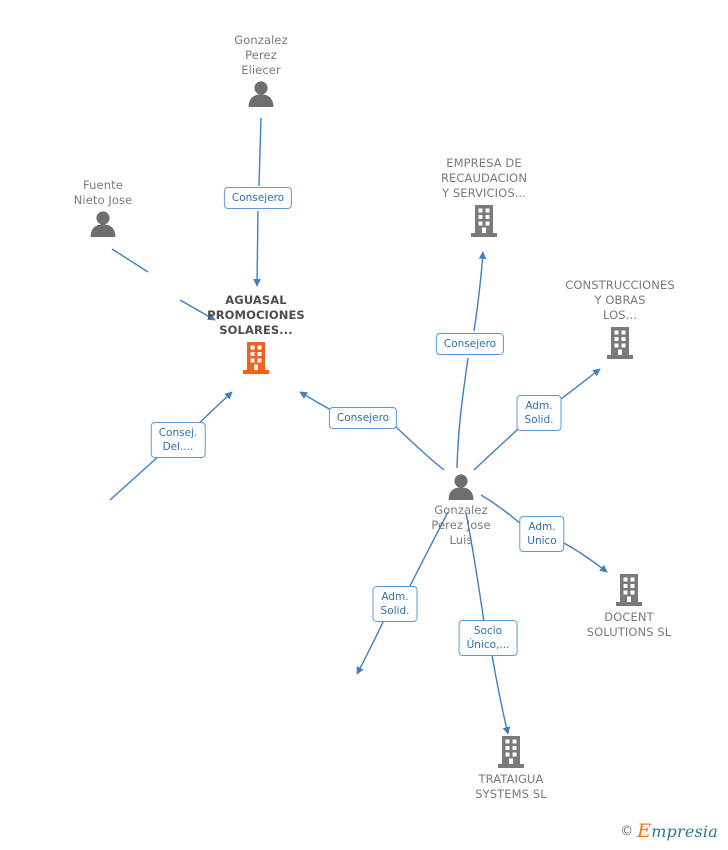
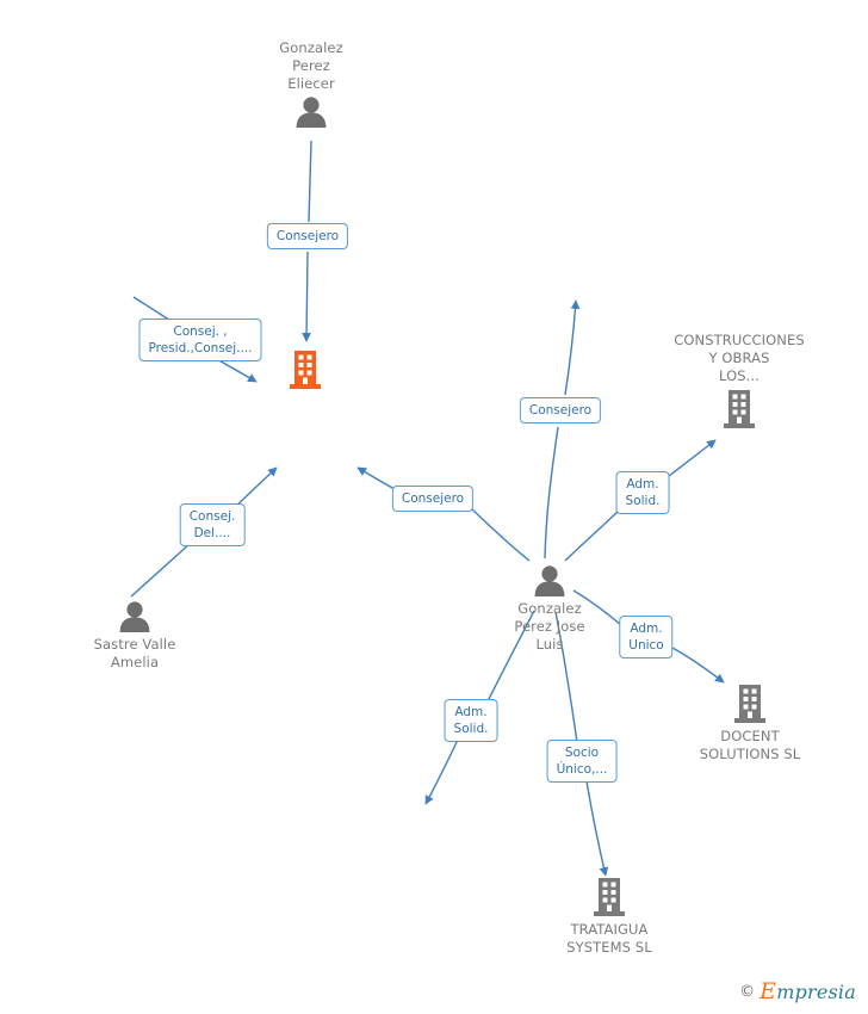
  Gonzalez
  Perez
  Eliecer
- Fuente
- Nieto Jose
- AGUASAL
- PROMOCIONES
- SOLARES...
- EMPRESA DE
- RECAUDACION
- Y SERVICIOS...
  CONSTRUCCIONES
  Y OBRAS
  LOS...
+ Sastre Valle
+ Amelia
  Gonzalez
  Perez Jose
  Luis
  DOCENT
  SOLUTIONS SL
  TRATAIGUA
  SYSTEMS SL
  Consejero
+ Consej. ,
+ Presid.,Consej....
  Consej.
  Del....
  Consejero
  Consejero
  Adm.
  Solid.
  Adm.
  Unico
  Adm.
  Solid.
  Socio
  Único,...
  ©
  Empresia
